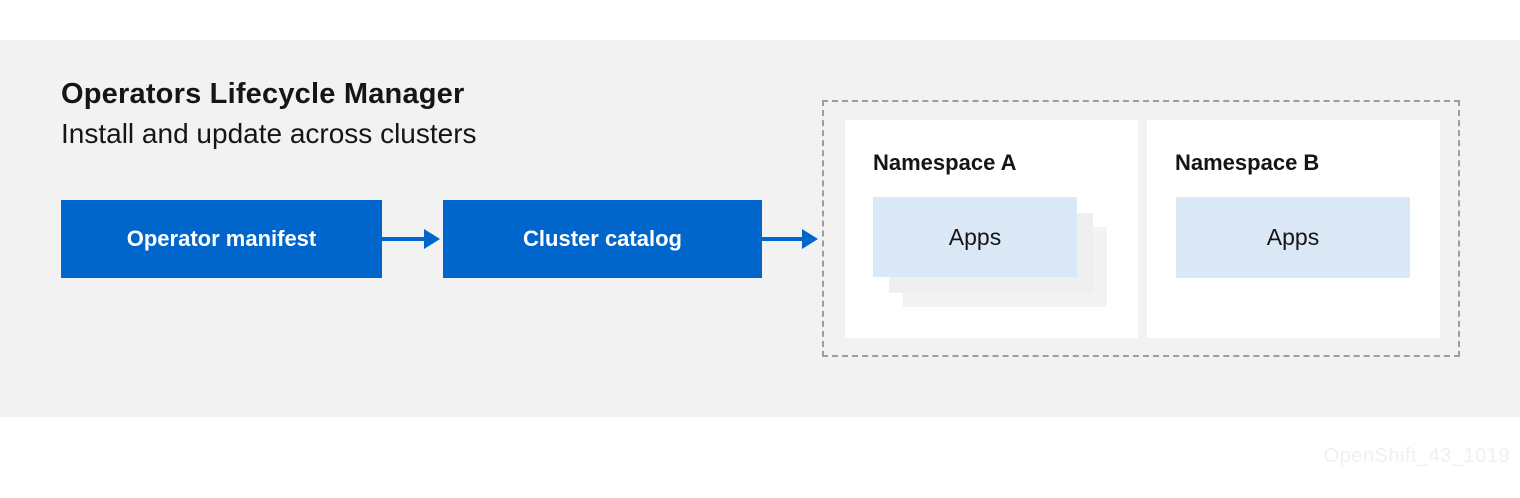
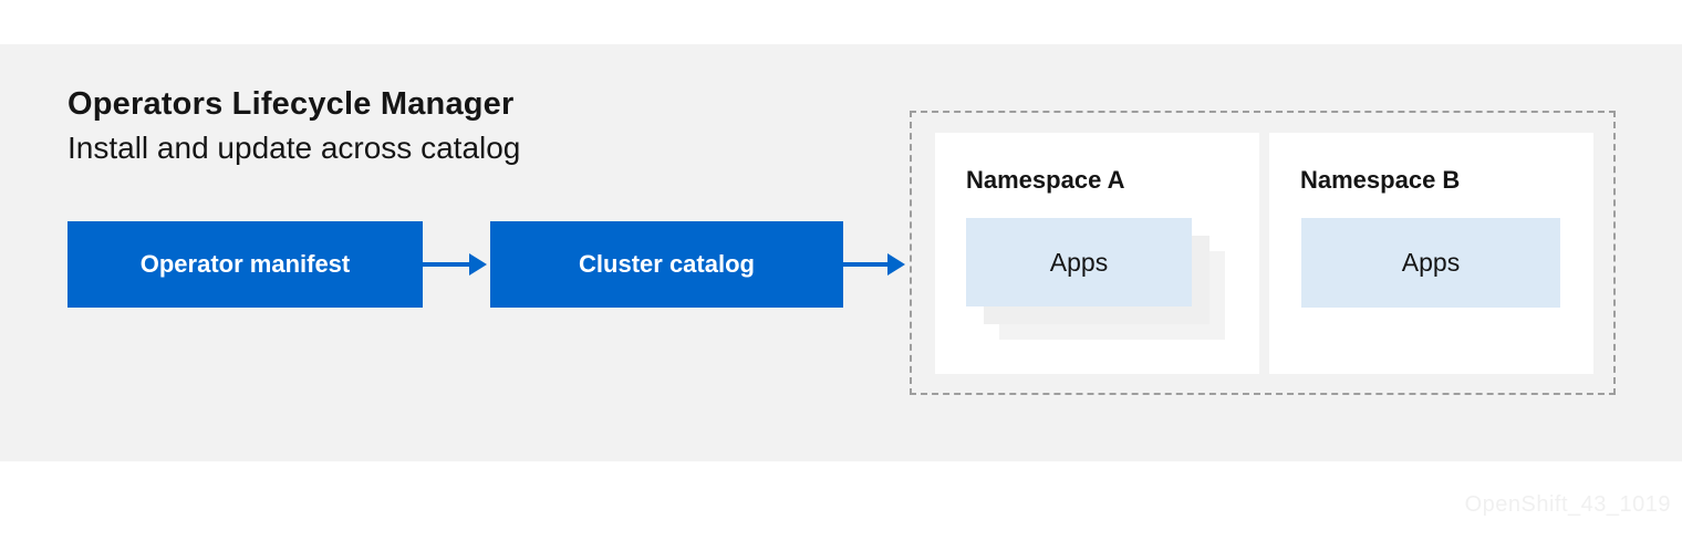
  Operators Lifecycle Manager
- Install and update across clusters
+ Install and update across catalog
  Operator manifest
  Cluster catalog
  Namespace A
  Apps
  Namespace B
  Apps
